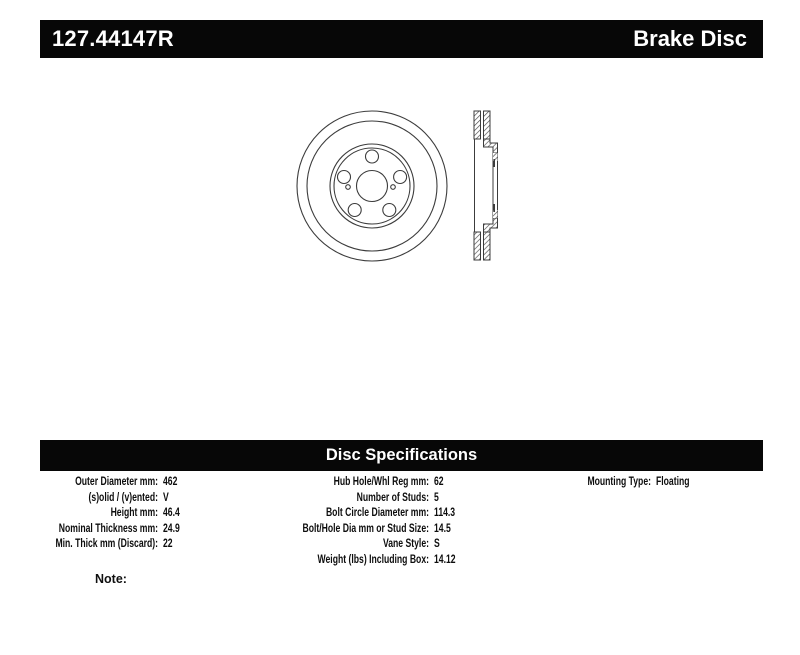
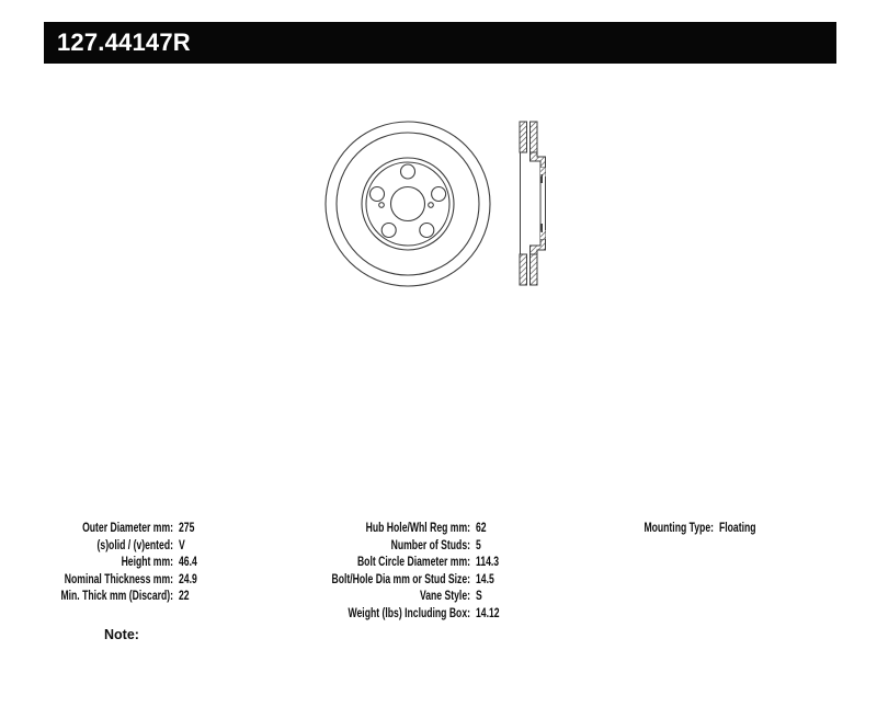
  127.44147R
- Brake Disc
- Disc Specifications
  Outer Diameter mm:
- 462
+ 275
  (s)olid / (v)ented:
  V
  Height mm:
  46.4
  Nominal Thickness mm:
  24.9
  Min. Thick mm (Discard):
  22
  Hub Hole/Whl Reg mm:
  62
  Number of Studs:
  5
  Bolt Circle Diameter mm:
  114.3
  Bolt/Hole Dia mm or Stud Size:
  14.5
  Vane Style:
  S
  Weight (lbs) Including Box:
  14.12
  Mounting Type:
  Floating
  Note:
